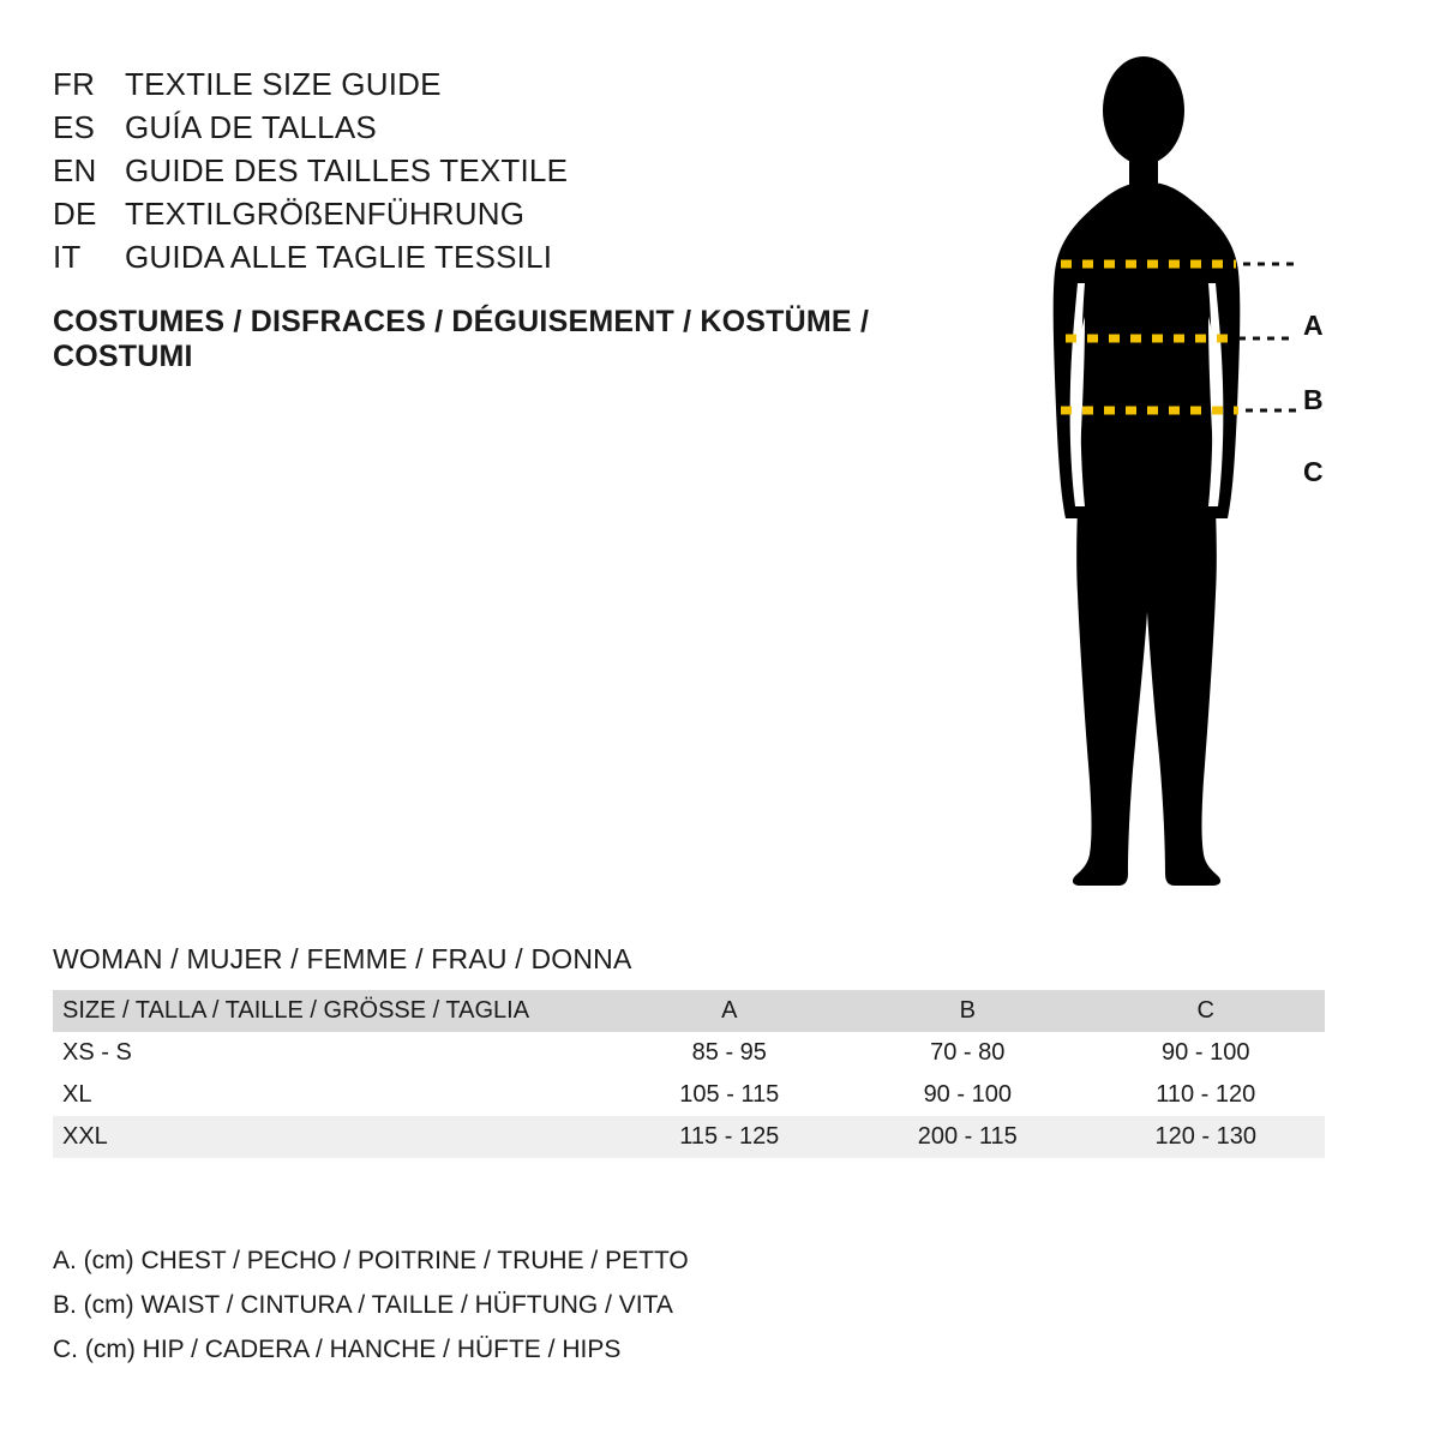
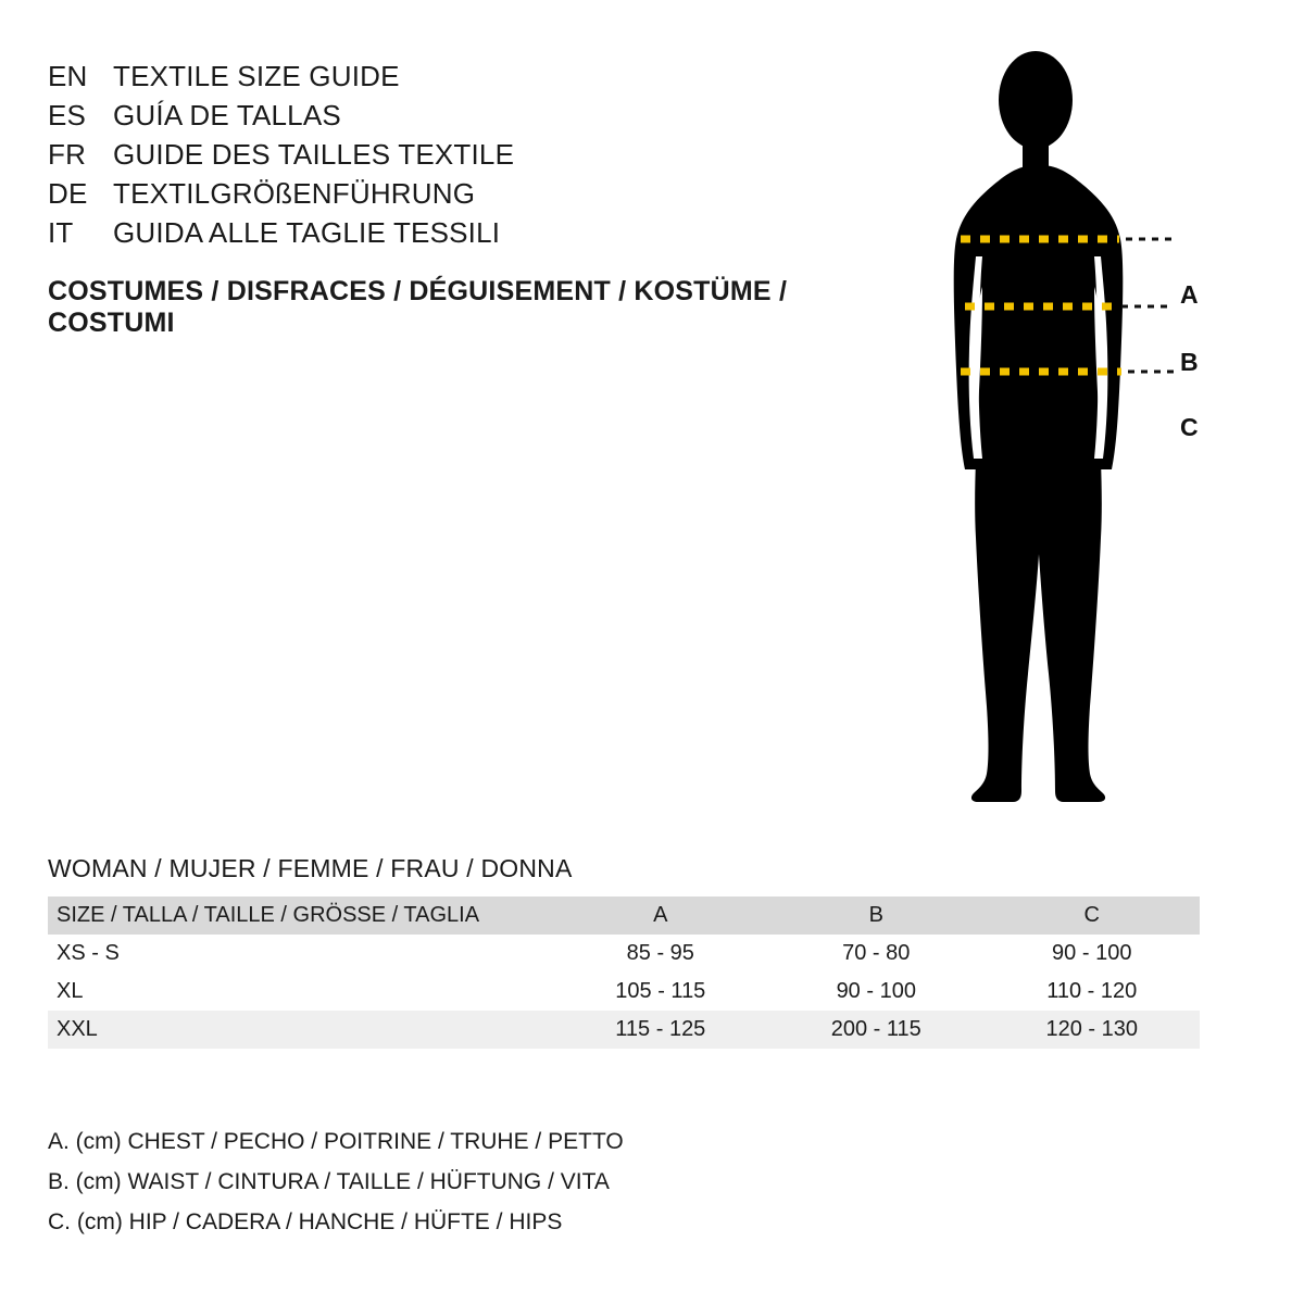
- FR
+ EN
  TEXTILE SIZE GUIDE
  ES
  GUÍA DE TALLAS
- EN
+ FR
  GUIDE DES TAILLES TEXTILE
  DE
  TEXTILGRÖßENFÜHRUNG
  IT
  GUIDA ALLE TAGLIE TESSILI
  COSTUMES / DISFRACES / DÉGUISEMENT / KOSTÜME / COSTUMI
  A
  B
  C
  WOMAN / MUJER / FEMME / FRAU / DONNA
  SIZE / TALLA / TAILLE / GRÖSSE / TAGLIA	A	B	C
  XS - S	85 - 95	70 - 80	90 - 100
  XL	105 - 115	90 - 100	110 - 120
  XXL	115 - 125	200 - 115	120 - 130
  A. (cm) CHEST / PECHO / POITRINE / TRUHE / PETTO
  B. (cm) WAIST / CINTURA / TAILLE / HÜFTUNG / VITA
  C. (cm) HIP / CADERA / HANCHE / HÜFTE / HIPS
